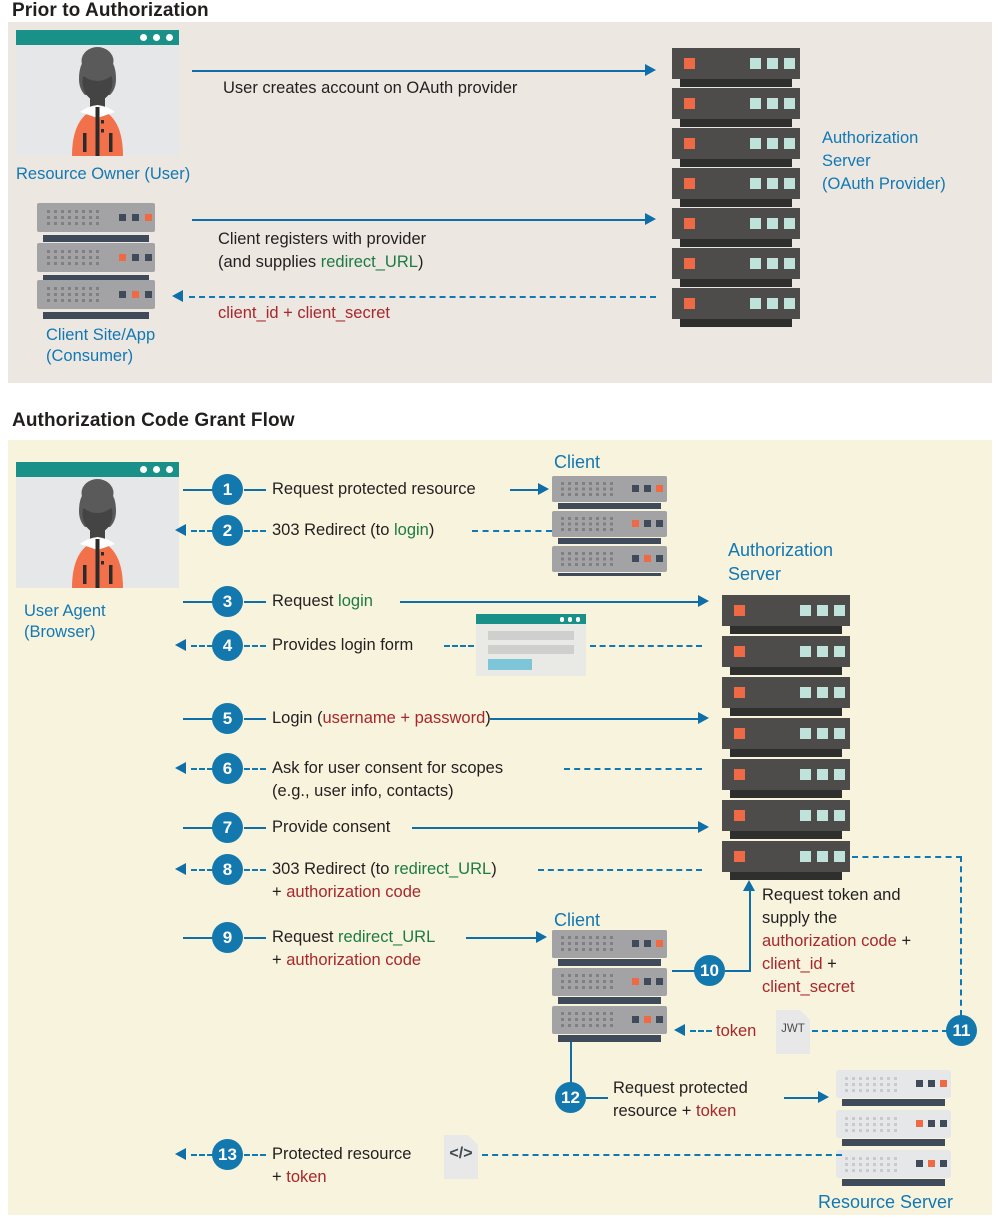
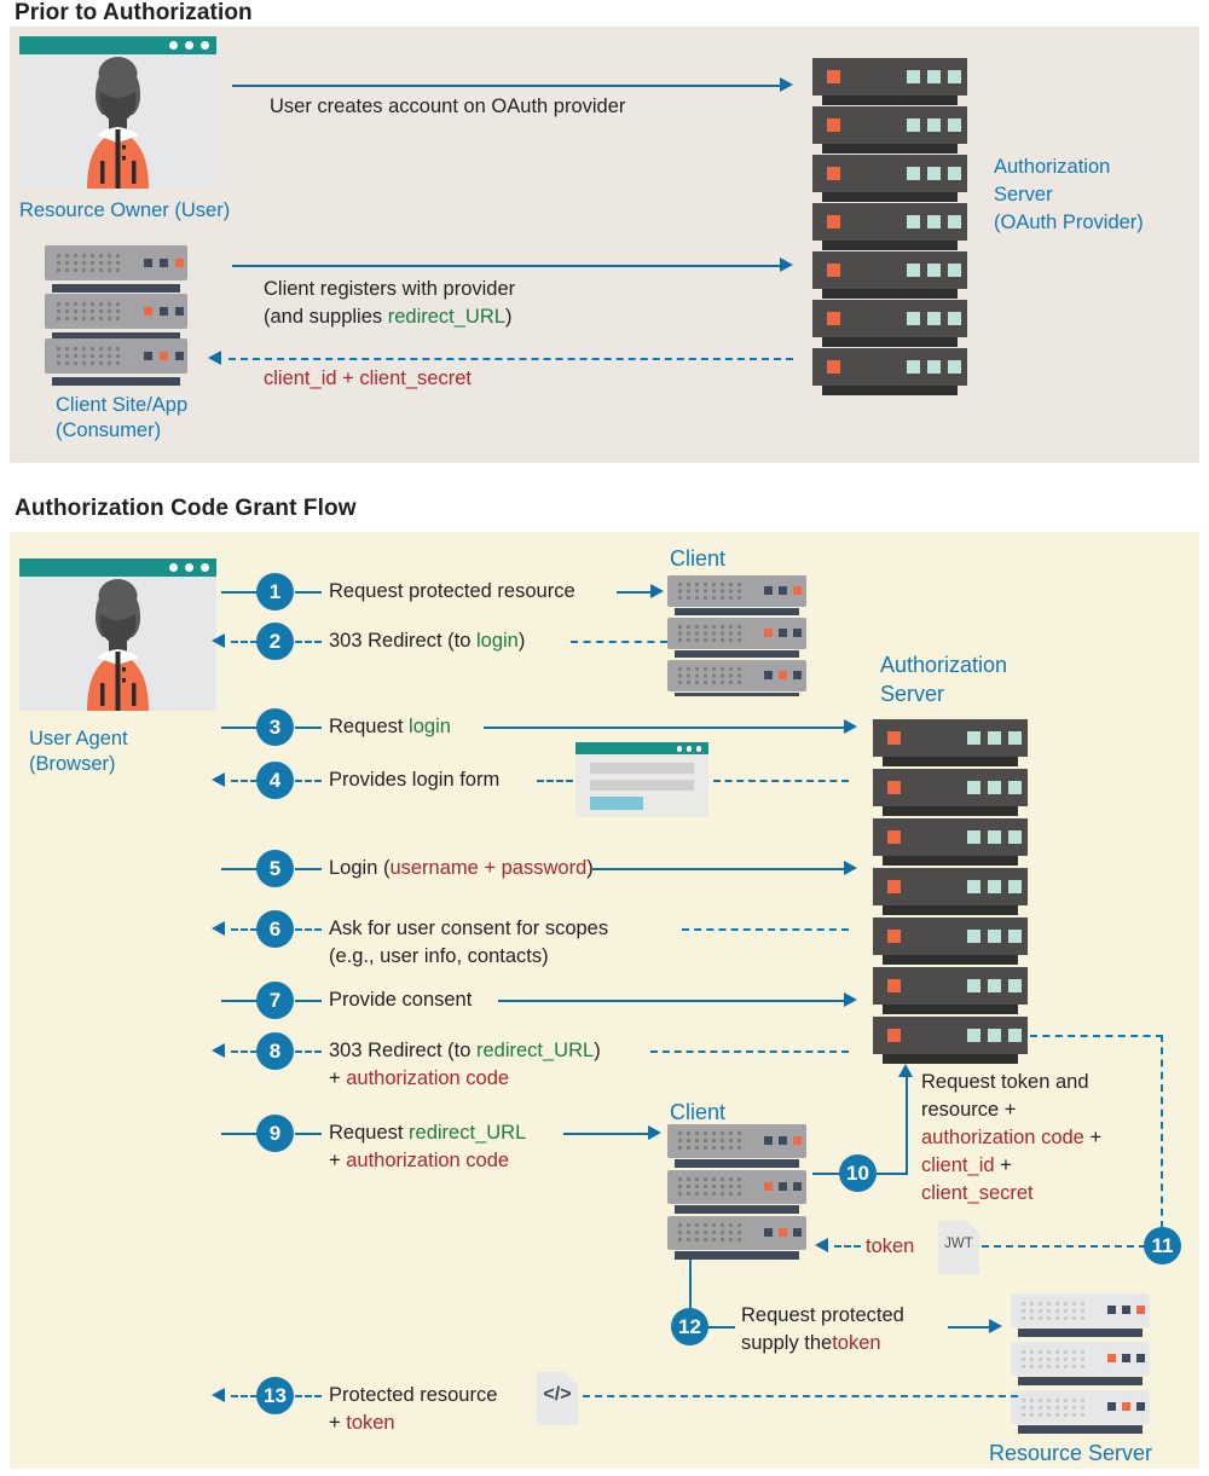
  Prior to Authorization
  Resource Owner (User)
  User creates account on OAuth provider
  Client Site/App
  (Consumer)
  Client registers with provider
  (and supplies redirect_URL)
  client_id + client_secret
  Authorization
  Server
  (OAuth Provider)
  Authorization Code Grant Flow
  User Agent
  (Browser)
  Client
  Authorization
  Server
  1
  Request protected resource
  2
  303 Redirect (to login)
  3
  Request login
  4
  Provides login form
  5
  Login (username + password)
  6
  Ask for user consent for scopes
  (e.g., user info, contacts)
  7
  Provide consent
  8
  303 Redirect (to redirect_URL)
  + authorization code
  9
  Request redirect_URL
  + authorization code
  Client
  10
  Request token and
- supply the
+ resource +
  authorization code +
  client_id +
  client_secret
  11
  JWT
  token
  12
  Request protected
- resource + token
+ supply thetoken
  Resource Server
  13
  Protected resource
  + token
  </>
